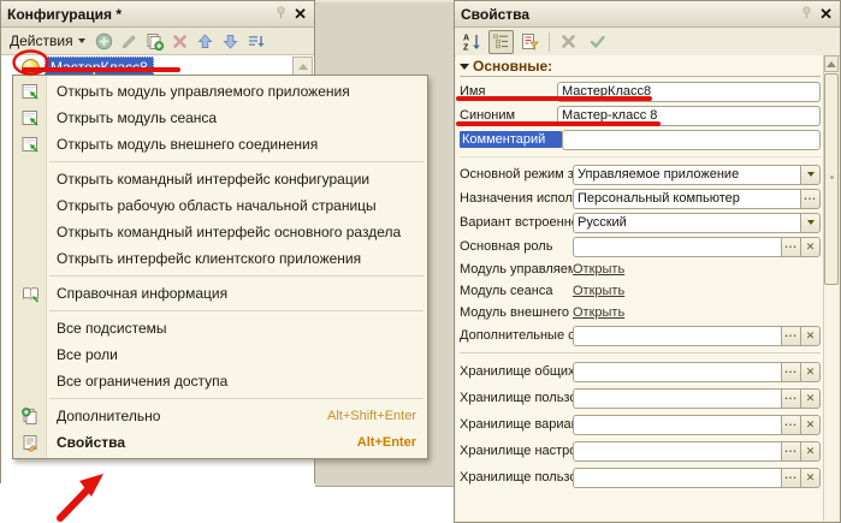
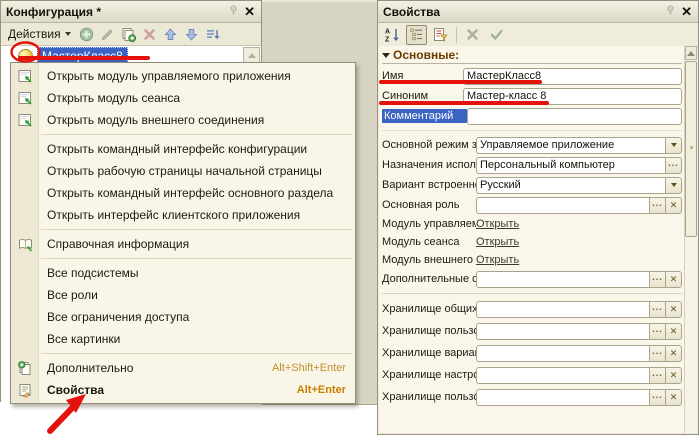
  Конфигурация *
  ✕
  Действия
  Открыть модуль управляемого приложения
  Открыть модуль сеанса
  Открыть модуль внешнего соединения
  Открыть командный интерфейс конфигурации
- Открыть рабочую область начальной страницы
+ Открыть рабочую страницы начальной страницы
  Открыть командный интерфейс основного раздела
  Открыть интерфейс клиентского приложения
  Справочная информация
  Все подсистемы
  Все роли
  Все ограничения доступа
+ Все картинки
  Дополнительно
  Alt+Shift+Enter
  Свойства
  Alt+Enter
  Свойства
  ✕
  Основные:
  Имя
  МастерКласс8
  Синоним
  Мастер-класс 8
  Комментарий
  Основной режим з
  Управляемое приложение
  Назначения испол
  Персональный компьютер
  ...
  Вариант встроенн
  Русский
  Основная роль
  ...
  ✕
  Модуль управляем
  Открыть
  Модуль сеанса
  Открыть
  Модуль внешнего
  Открыть
  Дополнительные с
  ...
  ✕
  Хранилище общих
  ...
  ✕
  ...
  ✕
  Хранилище вариа
  ...
  ✕
  Хранилище настр
  ...
  ✕
  ...
  ✕
